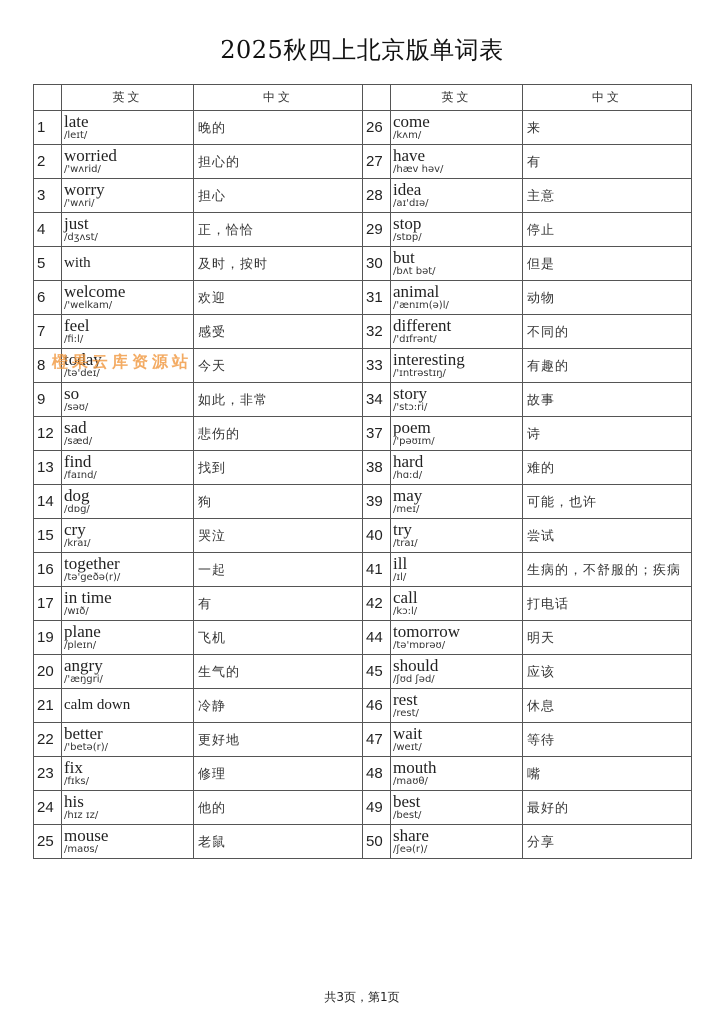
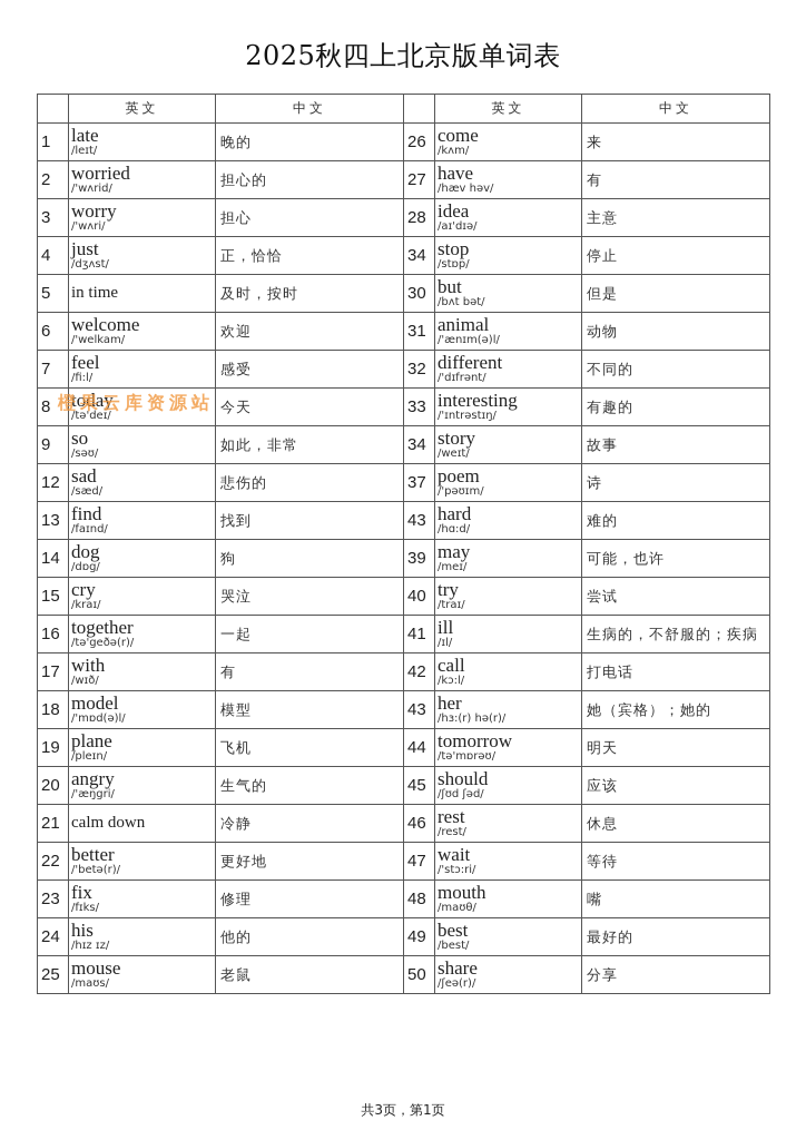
  2025秋四上北京版单词表
  	英文	中文		英文	中文
  1	late/leɪt/	晚的	26	come/kʌm/	来
  2	worried/'wʌrid/	担心的	27	have/hæv həv/	有
  3	worry/'wʌri/	担心	28	idea/aɪ'dɪə/	主意
- 4	just/dʒʌst/	正，恰恰	29	stop/stɒp/	停止
+ 4	just/dʒʌst/	正，恰恰	34	stop/stɒp/	停止
- 5	with	及时，按时	30	but/bʌt bət/	但是
+ 5	in time	及时，按时	30	but/bʌt bət/	但是
  6	welcome/'welkam/	欢迎	31	animal/'ænɪm(ə)l/	动物
  7	feel/fi:l/	感受	32	different/'dɪfrənt/	不同的
  8	today/tə'deɪ/	今天	33	interesting/'ɪntrəstɪŋ/	有趣的
- 9	so/səʊ/	如此，非常	34	story/'stɔ:ri/	故事
+ 9	so/səʊ/	如此，非常	34	story/weɪt/	故事
  12	sad/sæd/	悲伤的	37	poem/'pəʊɪm/	诗
- 13	find/faɪnd/	找到	38	hard/hɑ:d/	难的
+ 13	find/faɪnd/	找到	43	hard/hɑ:d/	难的
  14	dog/dɒg/	狗	39	may/meɪ/	可能，也许
  15	cry/kraɪ/	哭泣	40	try/traɪ/	尝试
  16	together/tə'geðə(r)/	一起	41	ill/ɪl/	生病的，不舒服的；疾病
- 17	in time/wɪð/	有	42	call/kɔ:l/	打电话
+ 17	with/wɪð/	有	42	call/kɔ:l/	打电话
+ 18	model/'mɒd(ə)l/	模型	43	her/hɜ:(r) hə(r)/	她（宾格）；她的
  19	plane/pleɪn/	飞机	44	tomorrow/tə'mɒrəʊ/	明天
  20	angry/'æŋgri/	生气的	45	should/ʃʊd ʃəd/	应该
  21	calm down	冷静	46	rest/rest/	休息
- 22	better/'betə(r)/	更好地	47	wait/weɪt/	等待
+ 22	better/'betə(r)/	更好地	47	wait/'stɔ:ri/	等待
  23	fix/fɪks/	修理	48	mouth/maʊθ/	嘴
  24	his/hɪz ɪz/	他的	49	best/best/	最好的
  25	mouse/maʊs/	老鼠	50	share/ʃeə(r)/	分享
  橙果云库资源站
  共3页，第1页
